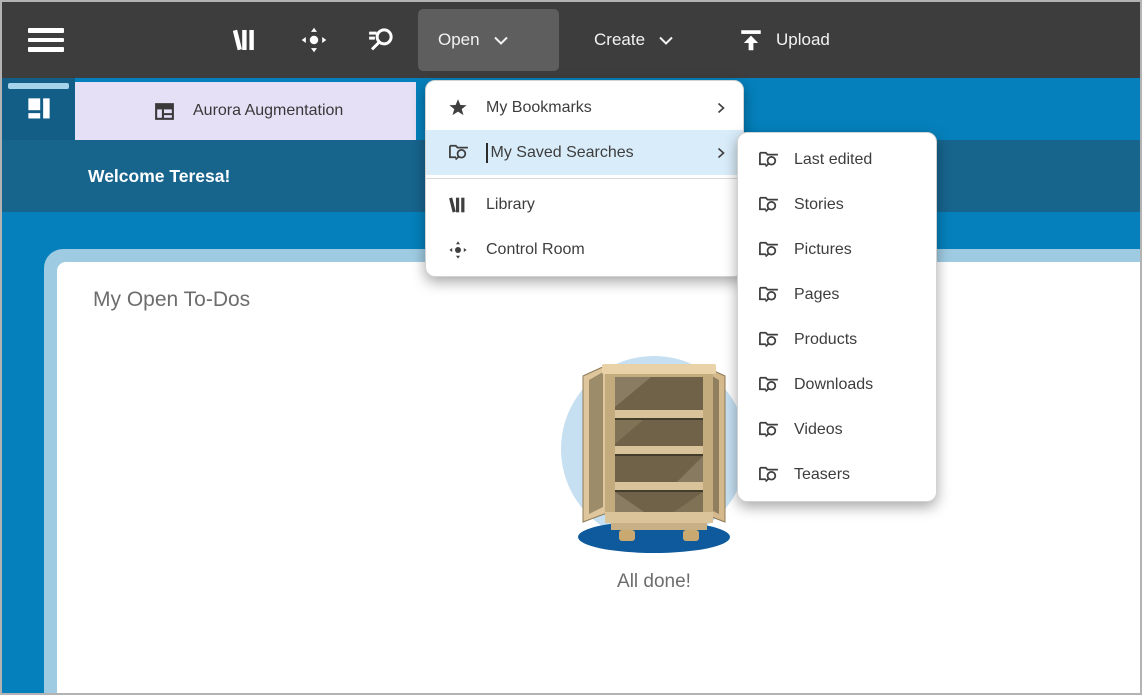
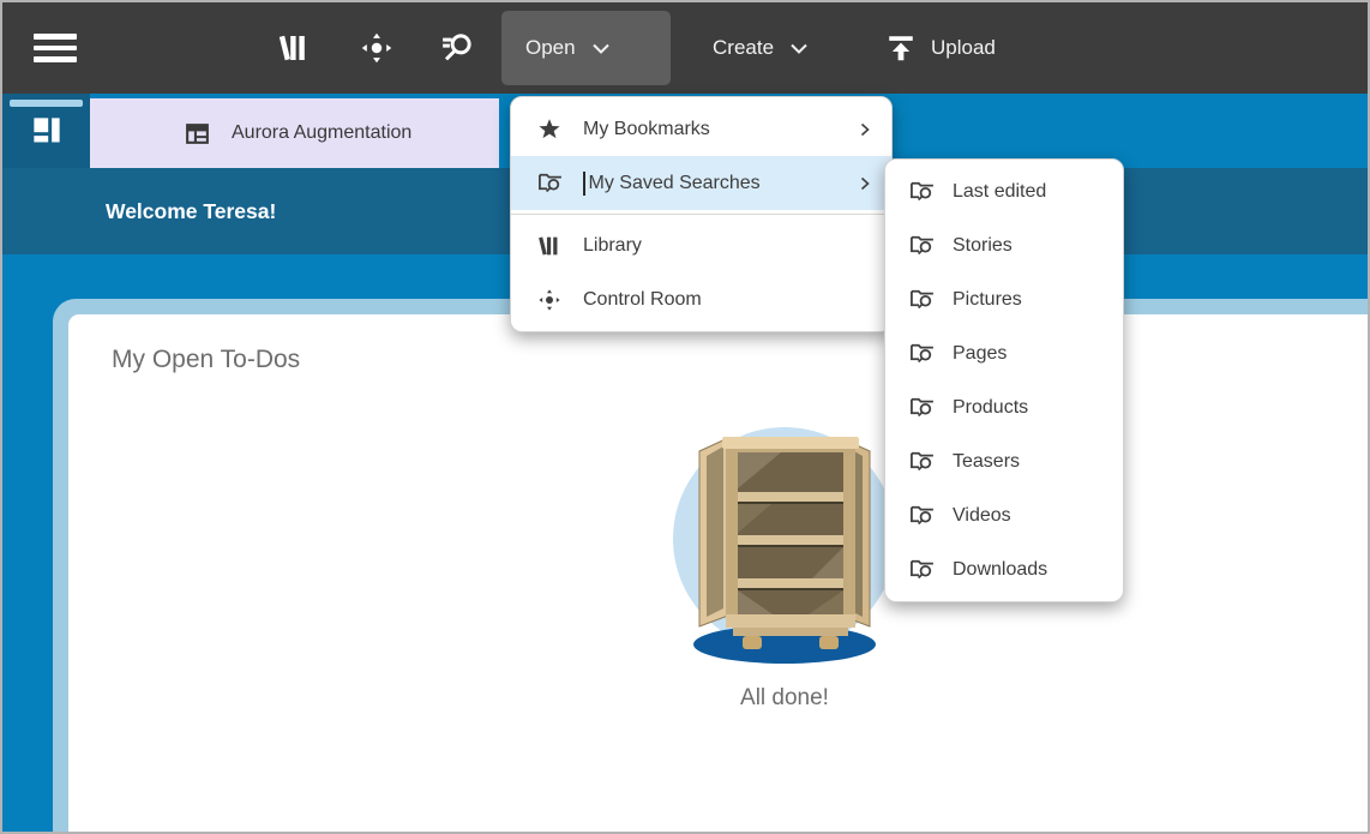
  Open
  Create
  Upload
  Aurora Augmentation
  Welcome Teresa!
  My Open To-Dos
  All done!
  My Bookmarks
  My Saved Searches
  Library
  Control Room
  Last edited
  Stories
  Pictures
  Pages
  Products
- Downloads
+ Teasers
  Videos
- Teasers
+ Downloads
